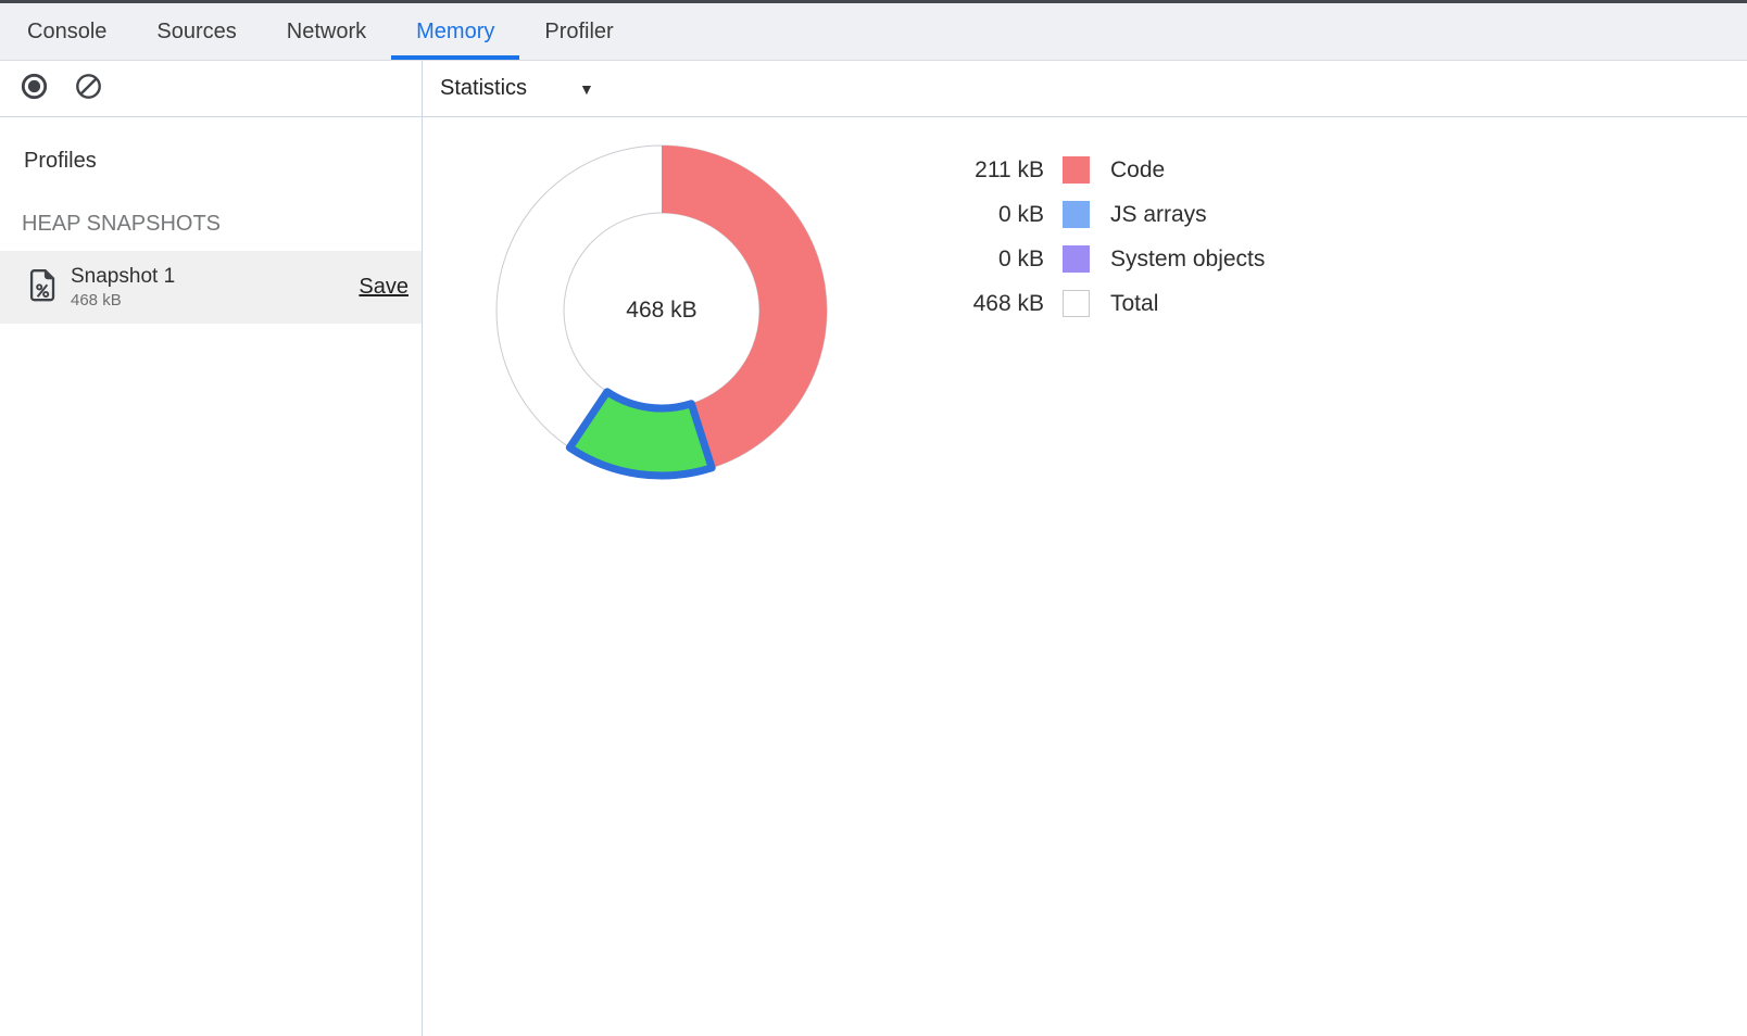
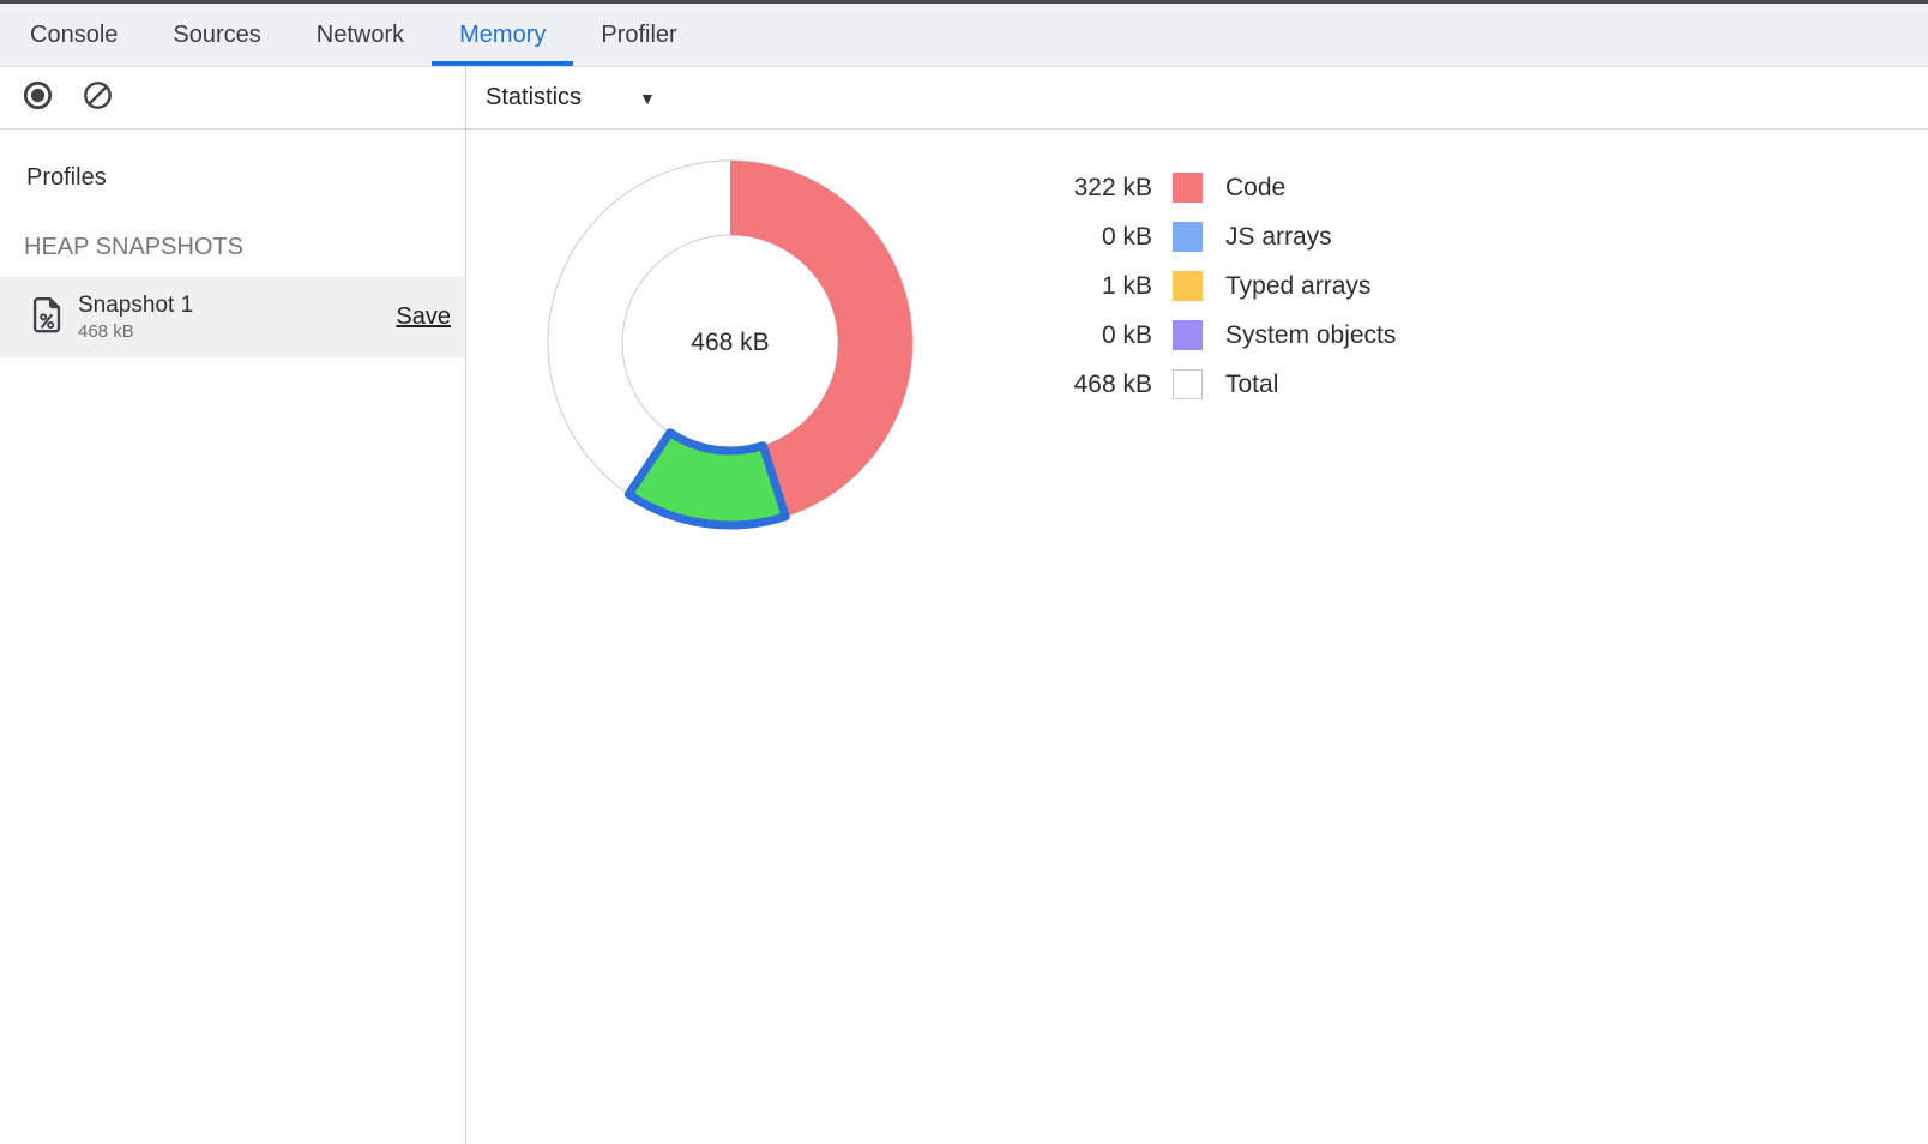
  Console
  Sources
  Network
  Memory
  Profiler
  Statistics
  ▼
  Profiles
  HEAP SNAPSHOTS
  Snapshot 1
  468 kB
  Save
  468 kB
- 211 kB
+ 322 kB
  Code
  0 kB
  JS arrays
+ 1 kB
+ Typed arrays
  0 kB
  System objects
  468 kB
  Total
